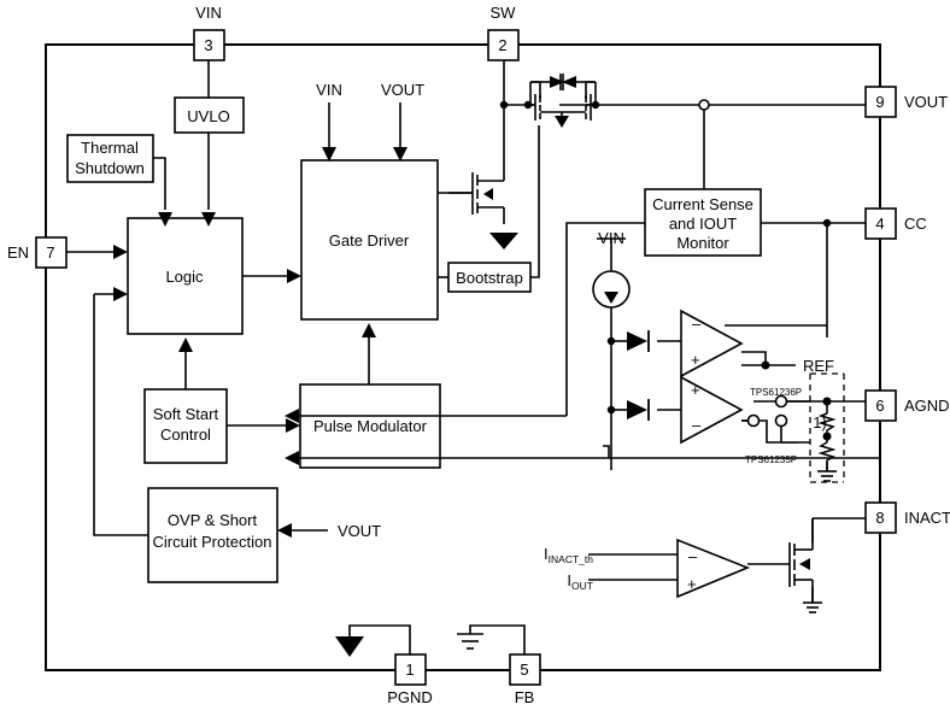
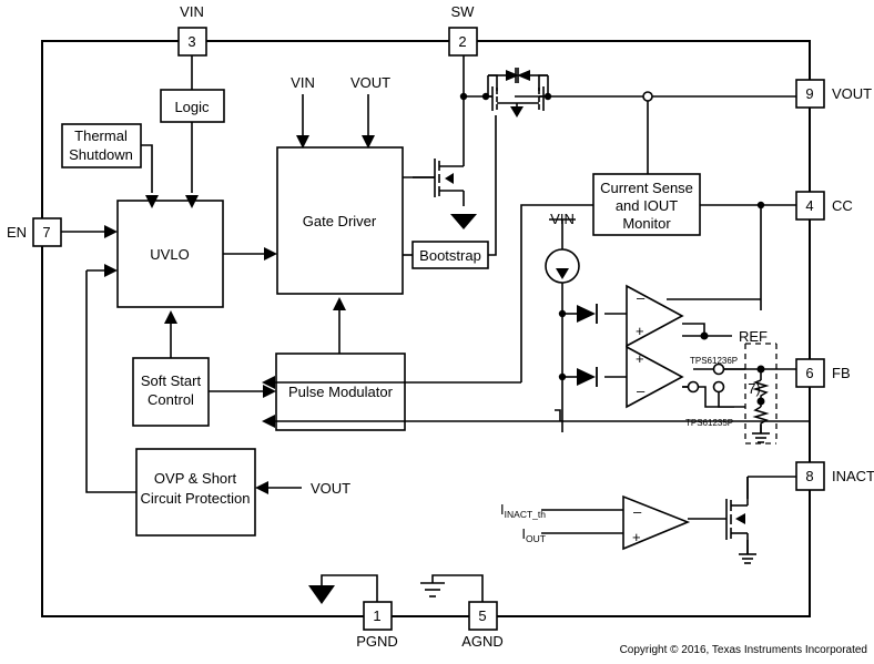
  3
  2
  7
  9
  4
  6
  8
  1
  5
  VIN
  SW
  EN
  VOUT
  CC
- AGND
+ FB
  INACT
  PGND
- FB
+ AGND
- UVLO
+ Logic
  Thermal
  Shutdown
- Logic
+ UVLO
  Gate Driver
  Bootstrap
  Soft Start
  Control
  Pulse Modulator
  OVP & Short
  Circuit Protection
  Current Sense
  and IOUT
  Monitor
  VIN
  VOUT
  VOUT
  VIN
  REF
- 1)
+ 7)
  TPS61236P
  TPS61235P
  –
  +
  +
  –
  –
  +
  IINACT_th
  IOUT
+ Copyright © 2016, Texas Instruments Incorporated
